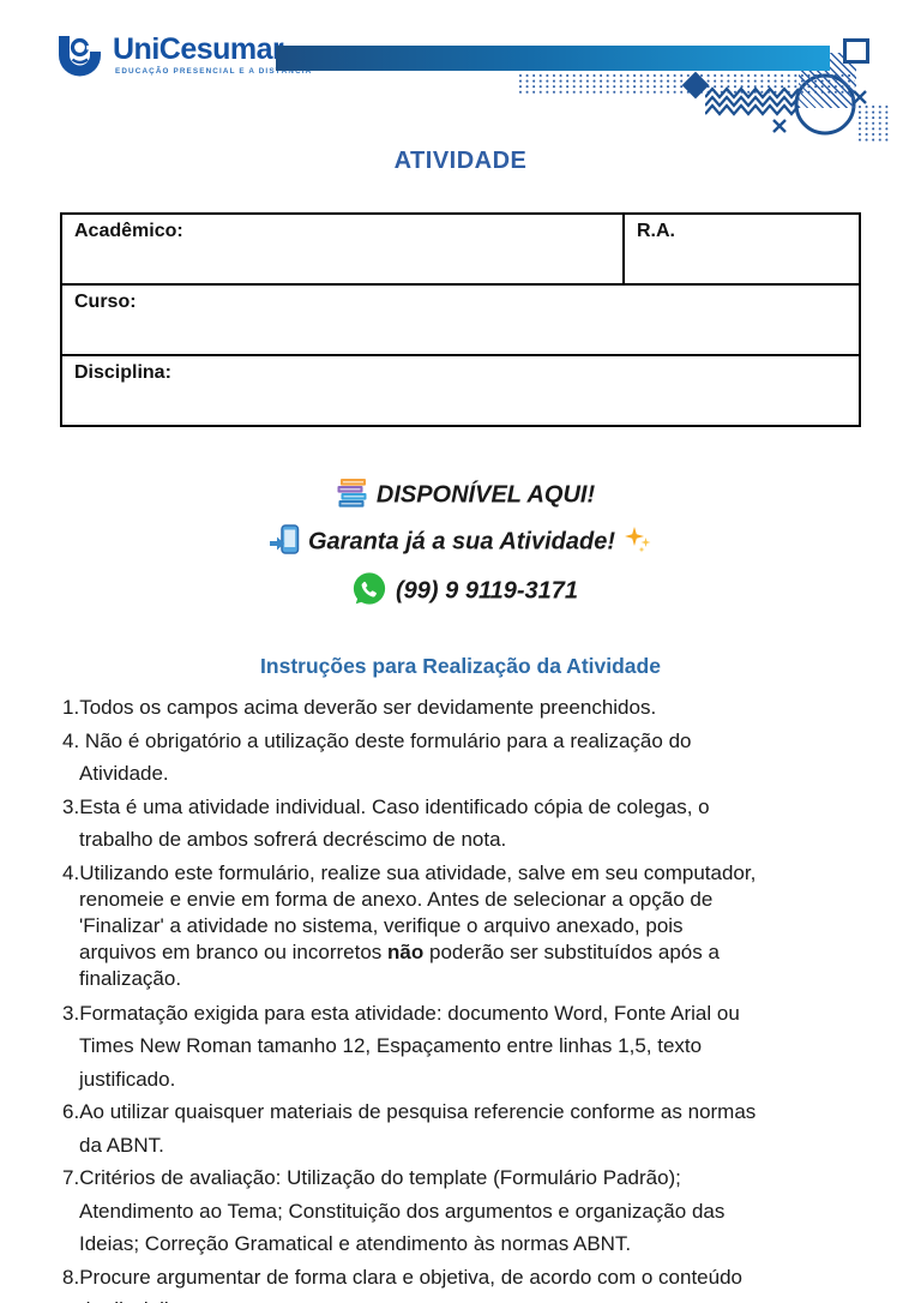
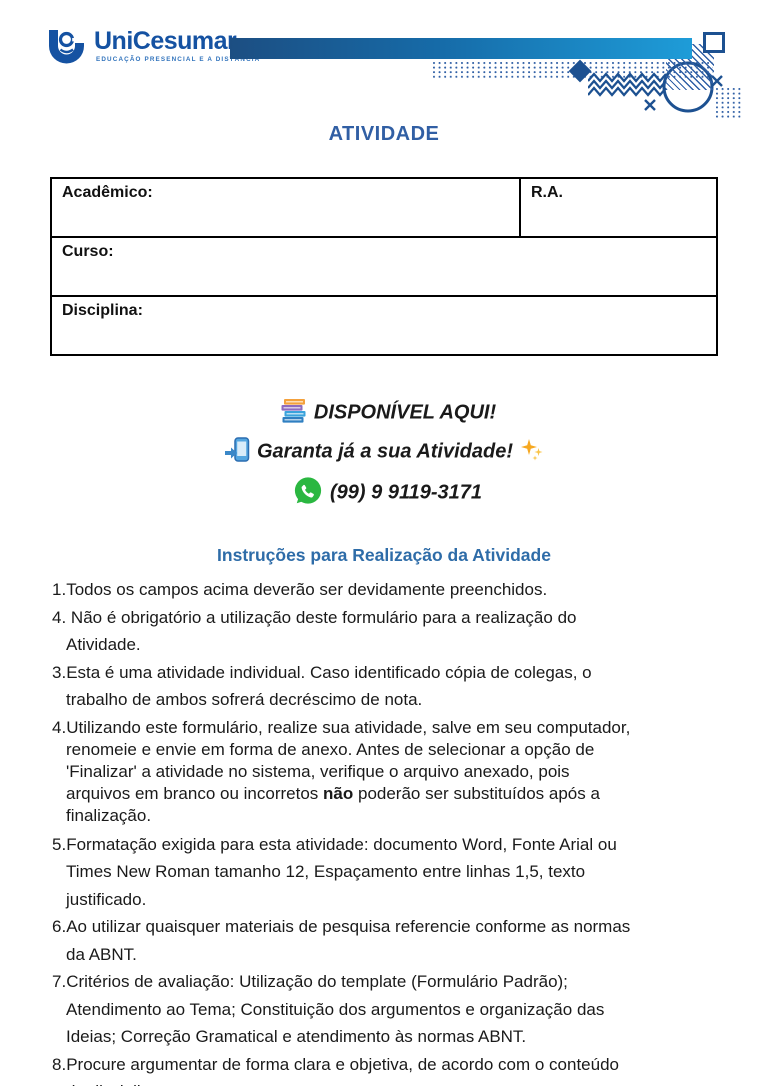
  UniCesuma
  ATIVIDADE
  Acadêmico:	R.A.
  Curso:
  Disciplina:
  DISPONÍVEL AQUI!
  Garanta já a sua Atividade!
  (99) 9 9119-3171
  Instruções para Realização da Atividade
  1.Todos os campos acima deverão ser devidamente preenchidos.
  4. Não é obrigatório a utilização deste formulário para a realização do
  Atividade.
  3.Esta é uma atividade individual. Caso identificado cópia de colegas, o
  trabalho de ambos sofrerá decréscimo de nota.
  4.Utilizando este formulário, realize sua atividade, salve em seu computador,
  renomeie e envie em forma de anexo. Antes de selecionar a opção de
  'Finalizar' a atividade no sistema, verifique o arquivo anexado, pois
  arquivos em branco ou incorretos não poderão ser substituídos após a
  finalização.
- 3.Formatação exigida para esta atividade: documento Word, Fonte Arial ou
+ 5.Formatação exigida para esta atividade: documento Word, Fonte Arial ou
  Times New Roman tamanho 12, Espaçamento entre linhas 1,5, texto
  justificado.
  6.Ao utilizar quaisquer materiais de pesquisa referencie conforme as normas
  da ABNT.
  7.Critérios de avaliação: Utilização do template (Formulário Padrão);
  Atendimento ao Tema; Constituição dos argumentos e organização das
  Ideias; Correção Gramatical e atendimento às normas ABNT.
  8.Procure argumentar de forma clara e objetiva, de acordo com o conteúdo
